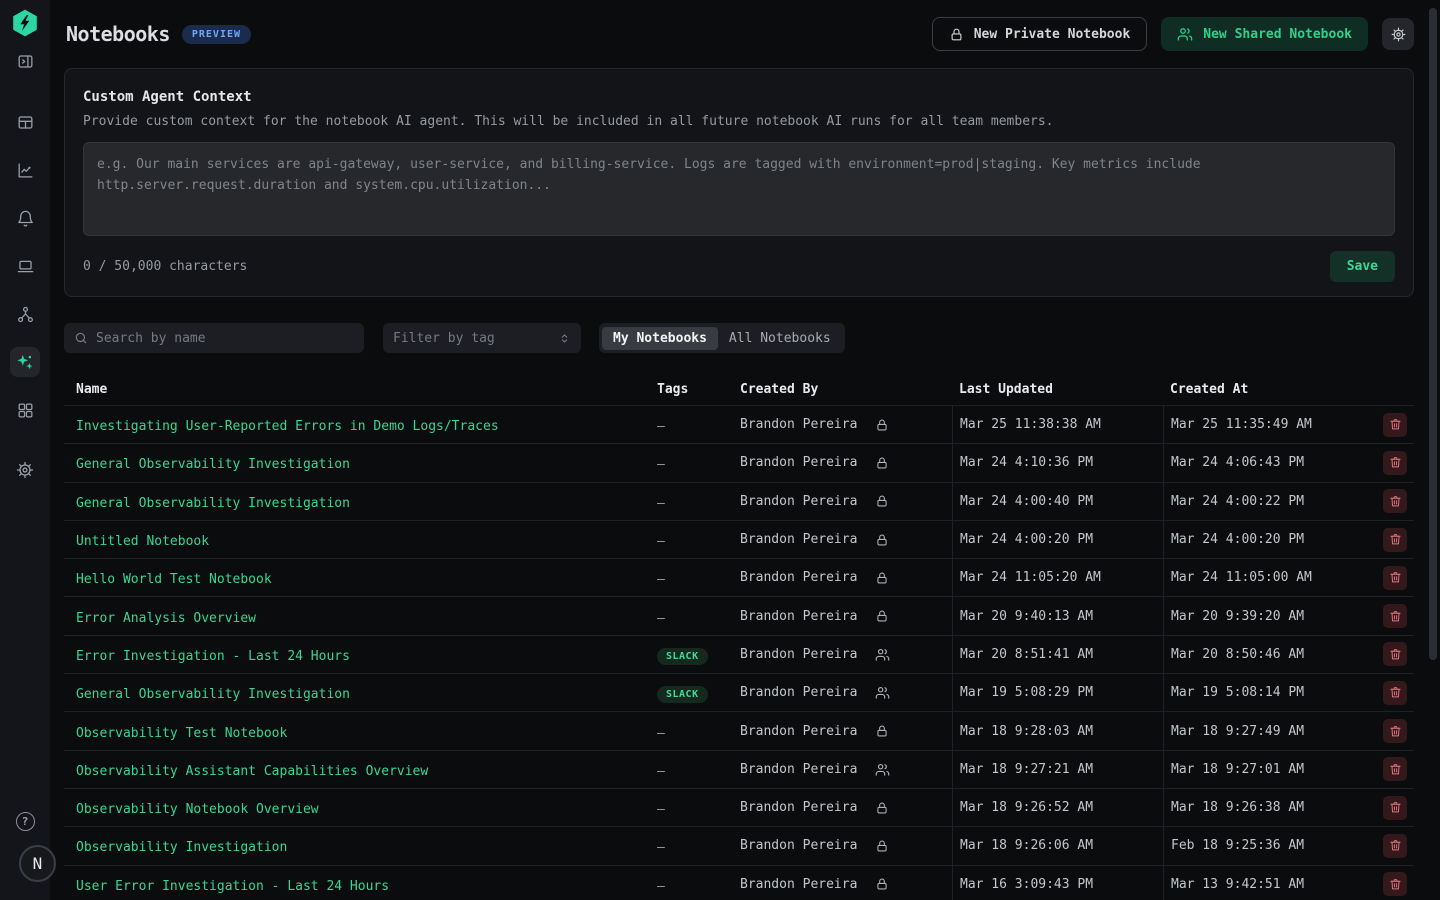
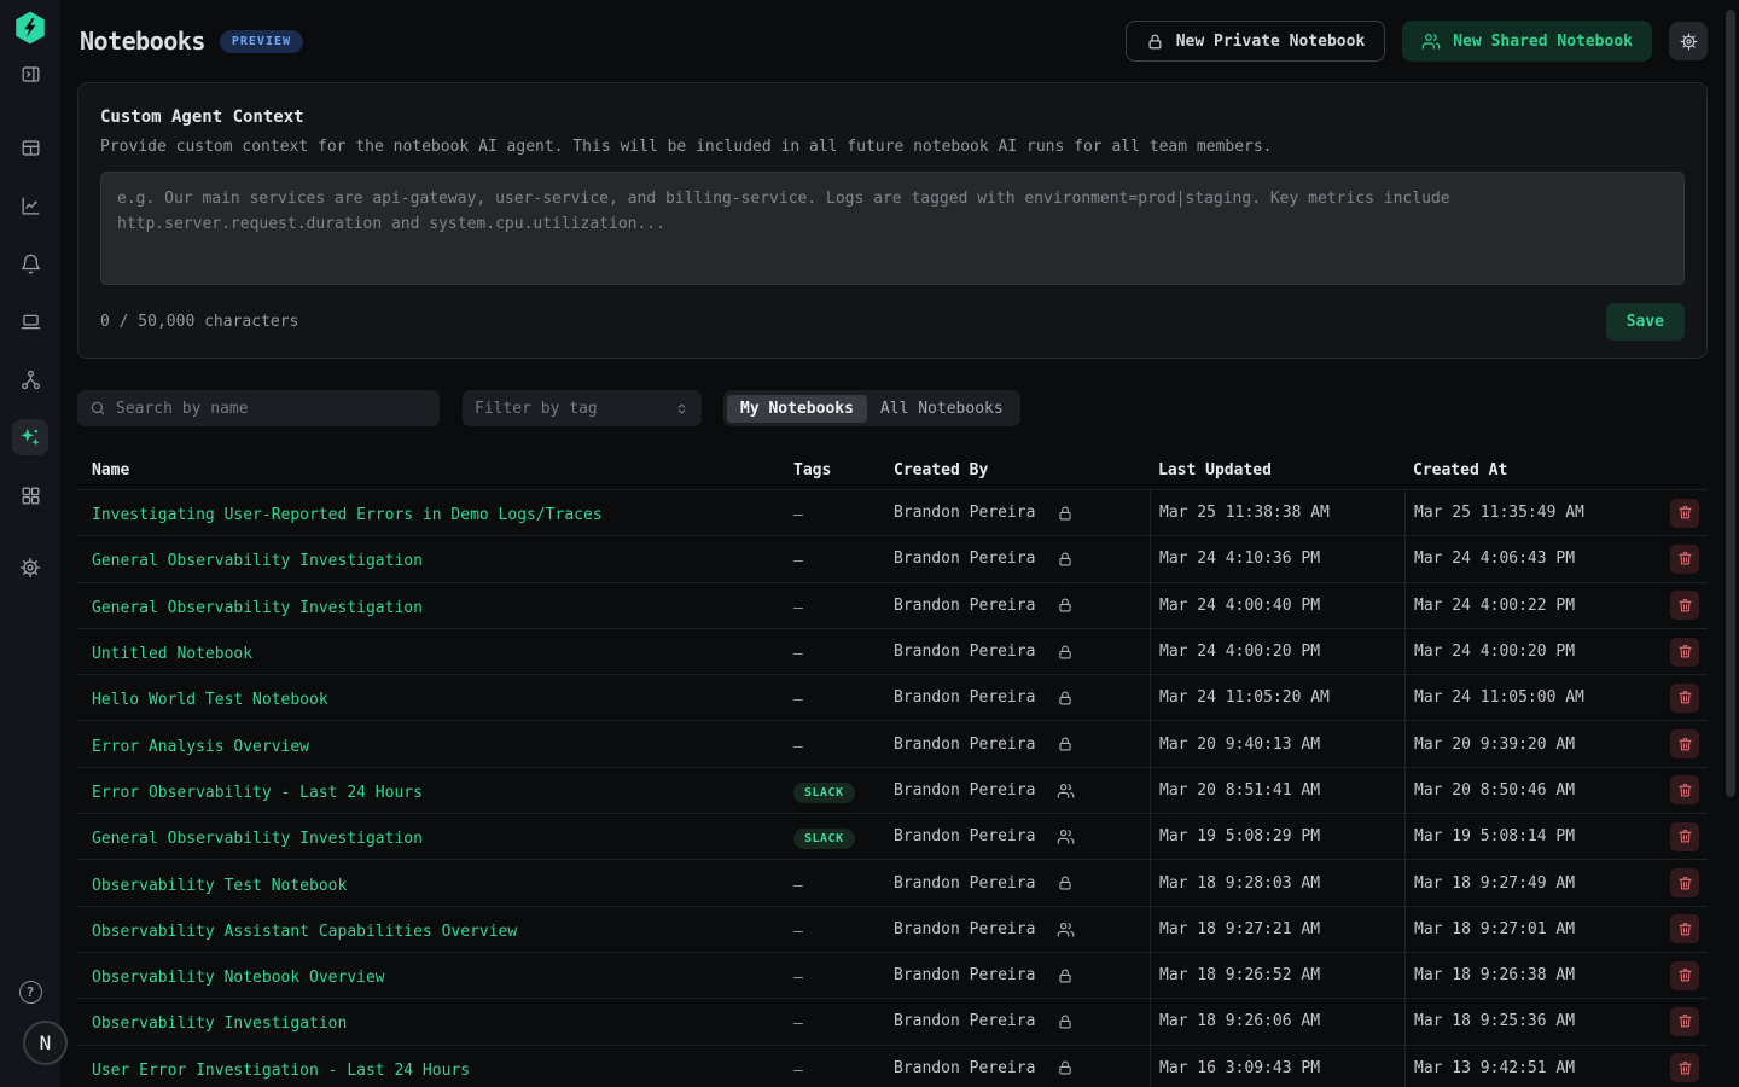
  ?
  N
  Notebooks
  PREVIEW
  New Private Notebook
  New Shared Notebook
  Custom Agent Context
  Provide custom context for the notebook AI agent. This will be included in all future notebook AI runs for all team members.
  0 / 50,000 characters
  Save
  Search by name
  Filter by tag
  My Notebooks
  All Notebooks
  Name
  Tags
  Created By
  Last Updated
  Created At
  Investigating User-Reported Errors in Demo Logs/Traces
  —
  Brandon Pereira
  Mar 25 11:38:38 AM
  Mar 25 11:35:49 AM
  General Observability Investigation
  —
  Brandon Pereira
  Mar 24 4:10:36 PM
  Mar 24 4:06:43 PM
  General Observability Investigation
  —
  Brandon Pereira
  Mar 24 4:00:40 PM
  Mar 24 4:00:22 PM
  Untitled Notebook
  —
  Brandon Pereira
  Mar 24 4:00:20 PM
  Mar 24 4:00:20 PM
  Hello World Test Notebook
  —
  Brandon Pereira
  Mar 24 11:05:20 AM
  Mar 24 11:05:00 AM
  Error Analysis Overview
  —
  Brandon Pereira
  Mar 20 9:40:13 AM
  Mar 20 9:39:20 AM
- Error Investigation - Last 24 Hours
+ Error Observability - Last 24 Hours
  SLACK
  Brandon Pereira
  Mar 20 8:51:41 AM
  Mar 20 8:50:46 AM
  General Observability Investigation
  SLACK
  Brandon Pereira
  Mar 19 5:08:29 PM
  Mar 19 5:08:14 PM
  Observability Test Notebook
  —
  Brandon Pereira
  Mar 18 9:28:03 AM
  Mar 18 9:27:49 AM
  Observability Assistant Capabilities Overview
  —
  Brandon Pereira
  Mar 18 9:27:21 AM
  Mar 18 9:27:01 AM
  Observability Notebook Overview
  —
  Brandon Pereira
  Mar 18 9:26:52 AM
  Mar 18 9:26:38 AM
  Observability Investigation
  —
  Brandon Pereira
  Mar 18 9:26:06 AM
- Feb 18 9:25:36 AM
+ Mar 18 9:25:36 AM
  User Error Investigation - Last 24 Hours
  —
  Brandon Pereira
  Mar 16 3:09:43 PM
  Mar 13 9:42:51 AM
